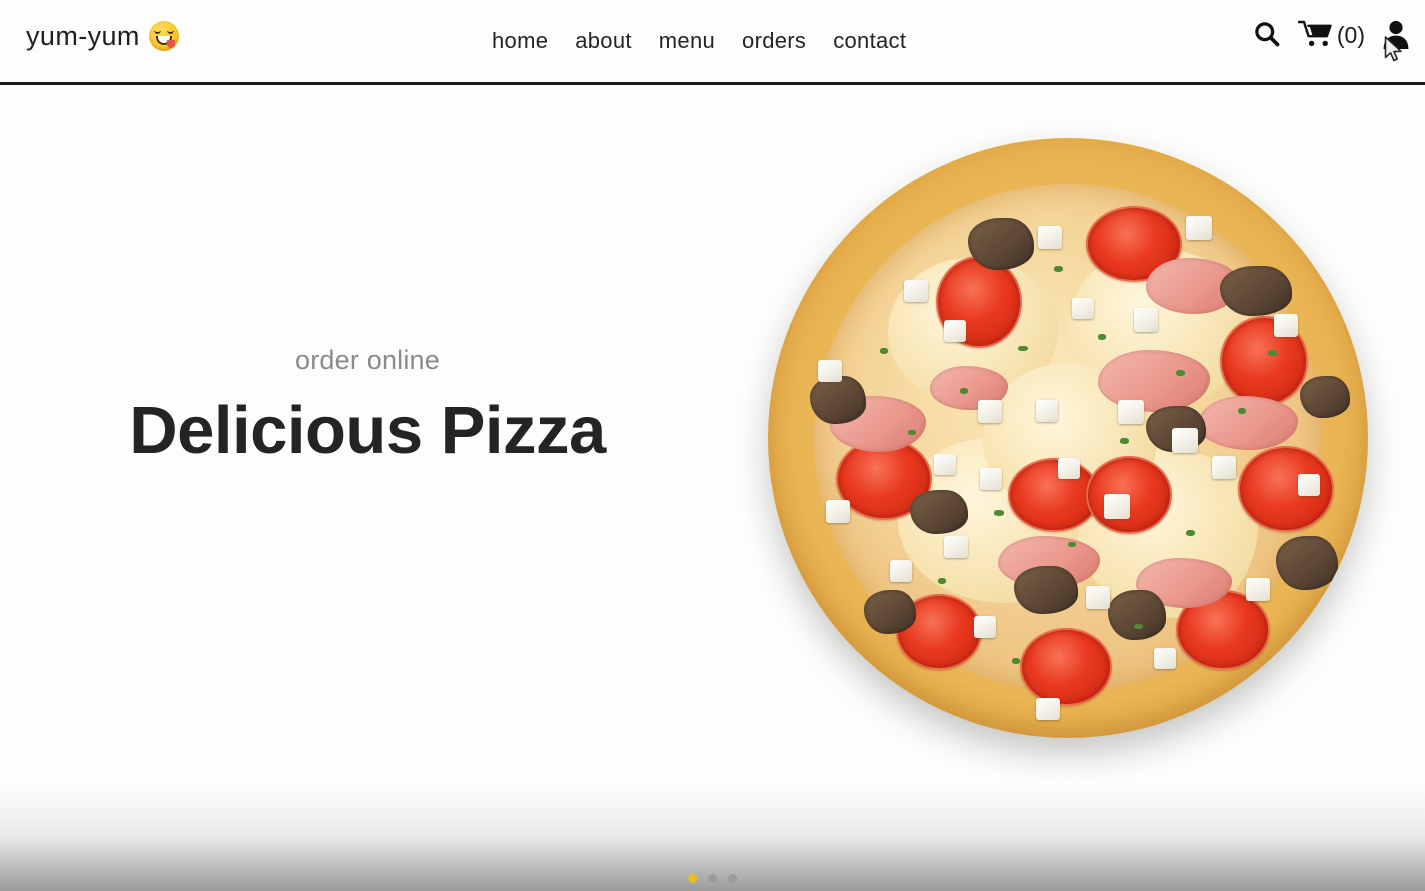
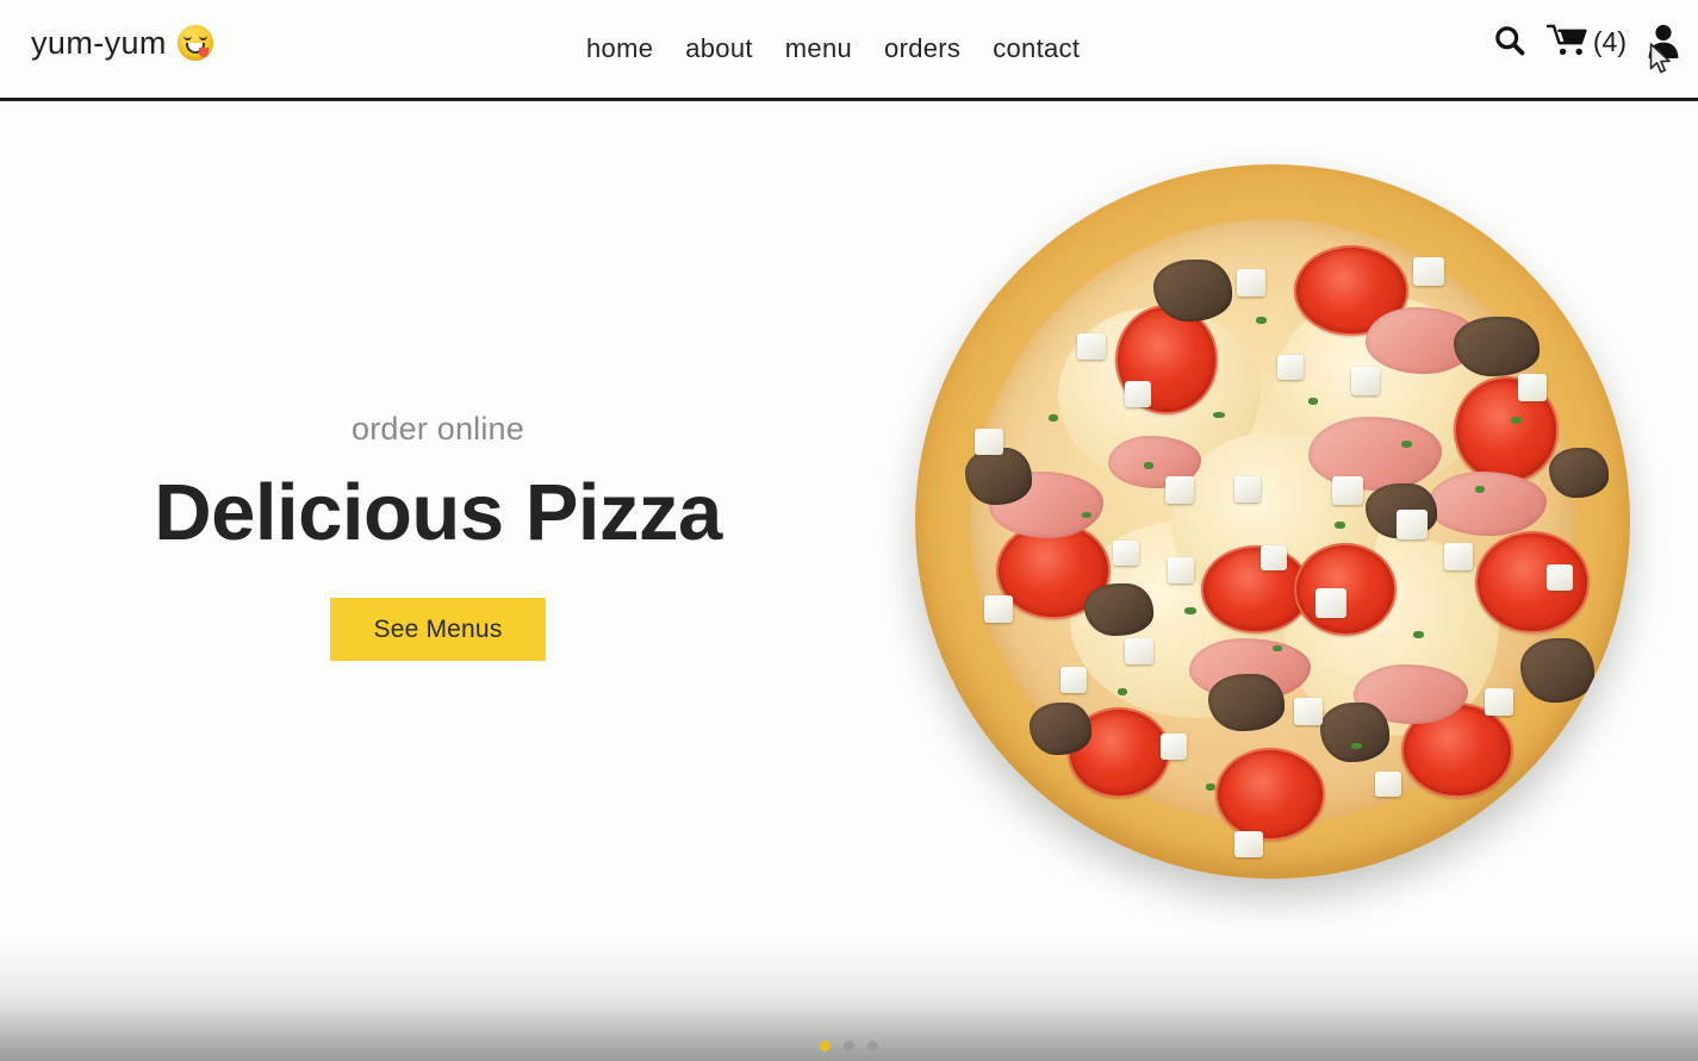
  yum-yum
  home
  about
  menu
  orders
  contact
- (0)
+ (4)
  order online
  Delicious Pizza
+ See Menus
